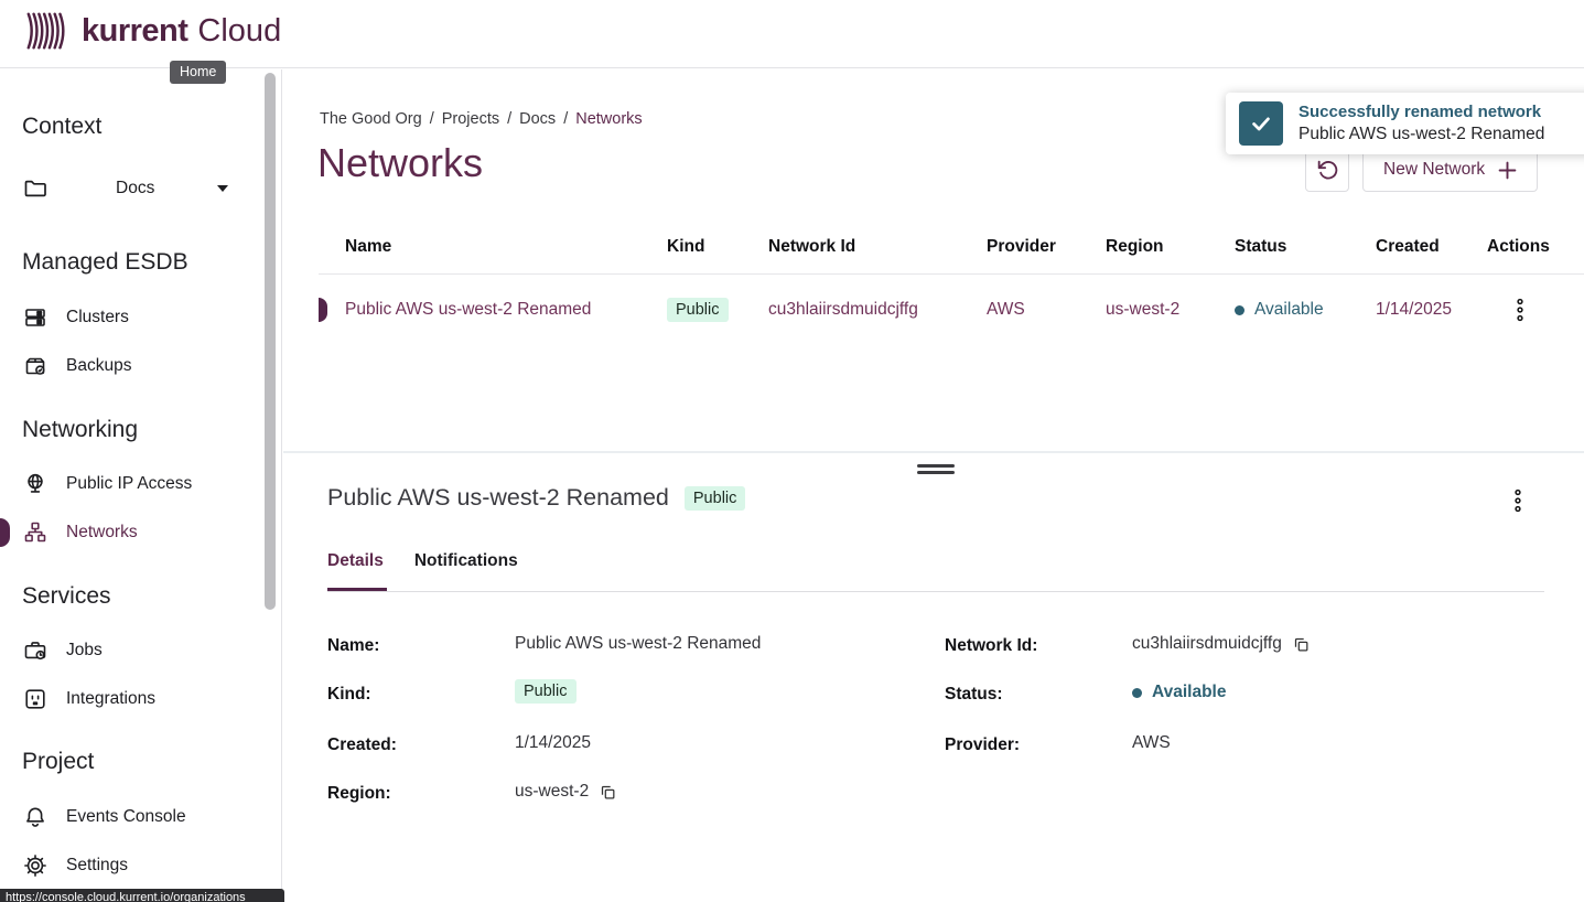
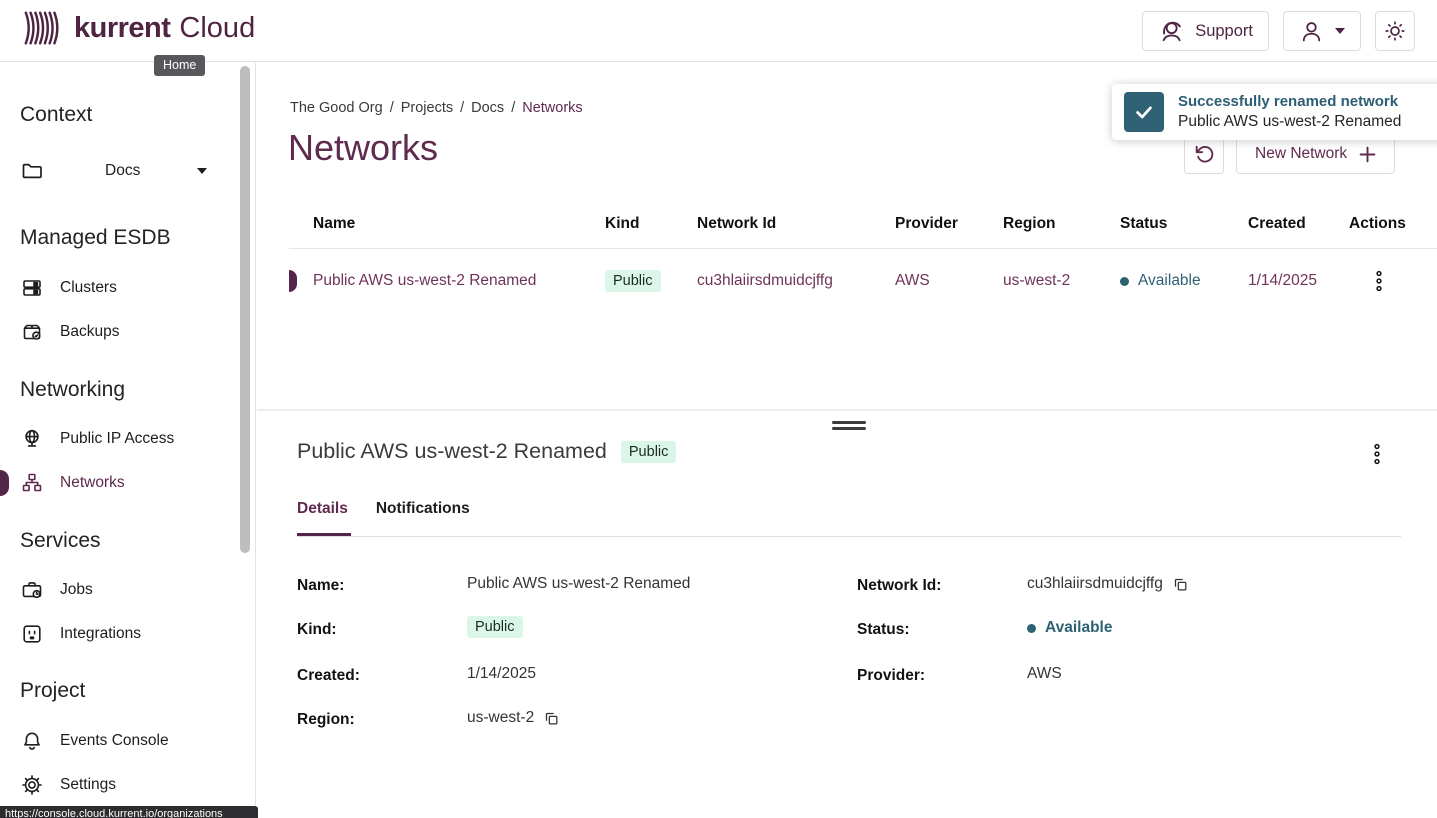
  kurrent
  Cloud
+ Support
  Context
  Docs
  Managed ESDB
  Clusters
  Backups
  Networking
  Public IP Access
  Networks
  Services
  Jobs
  Integrations
  Project
  Events Console
  Settings
  Home
  The Good Org
  /
  Projects
  /
  Docs
  /
  Networks
  Networks
  New Network
  Name
  Kind
  Network Id
  Provider
  Region
  Status
  Created
  Actions
  Public AWS us-west-2 Renamed
  Public
  cu3hlaiirsdmuidcjffg
  AWS
  us-west-2
  Available
  1/14/2025
  Public AWS us-west-2 Renamed
  Public
  Details
  Notifications
  Name:
  Public AWS us-west-2 Renamed
  Kind:
  Public
  Created:
  1/14/2025
  Region:
  us-west-2
  Network Id:
  cu3hlaiirsdmuidcjffg
  Status:
  Available
  Provider:
  AWS
  Successfully renamed network
  Public AWS us-west-2 Renamed
  https://console.cloud.kurrent.io/organizations
